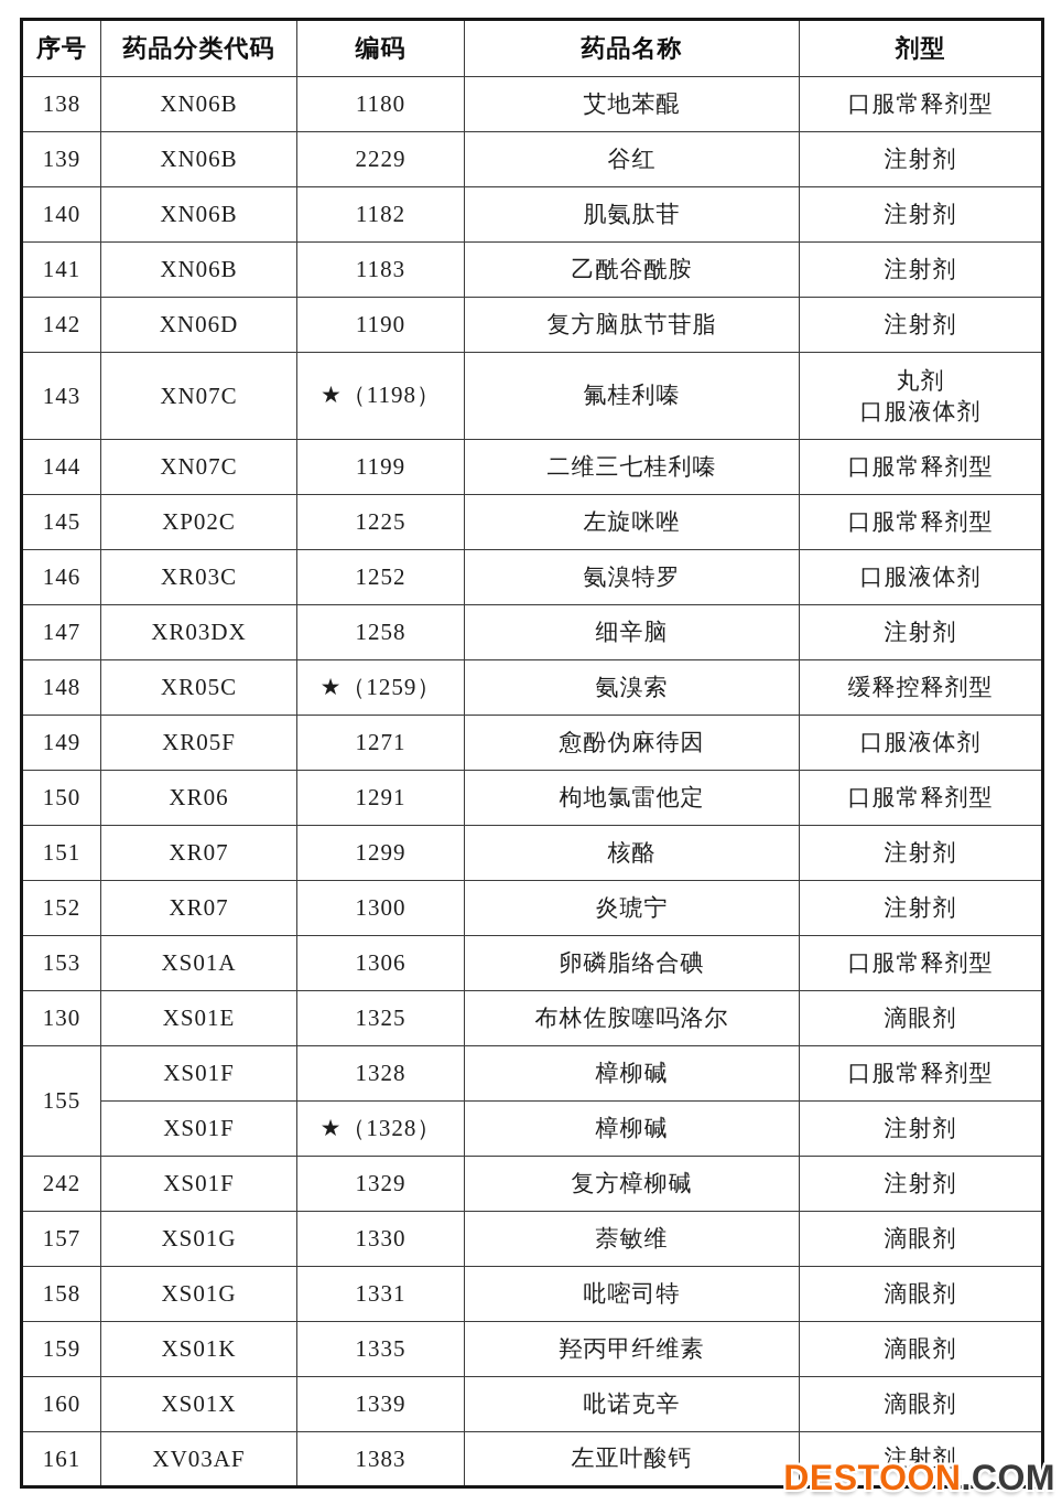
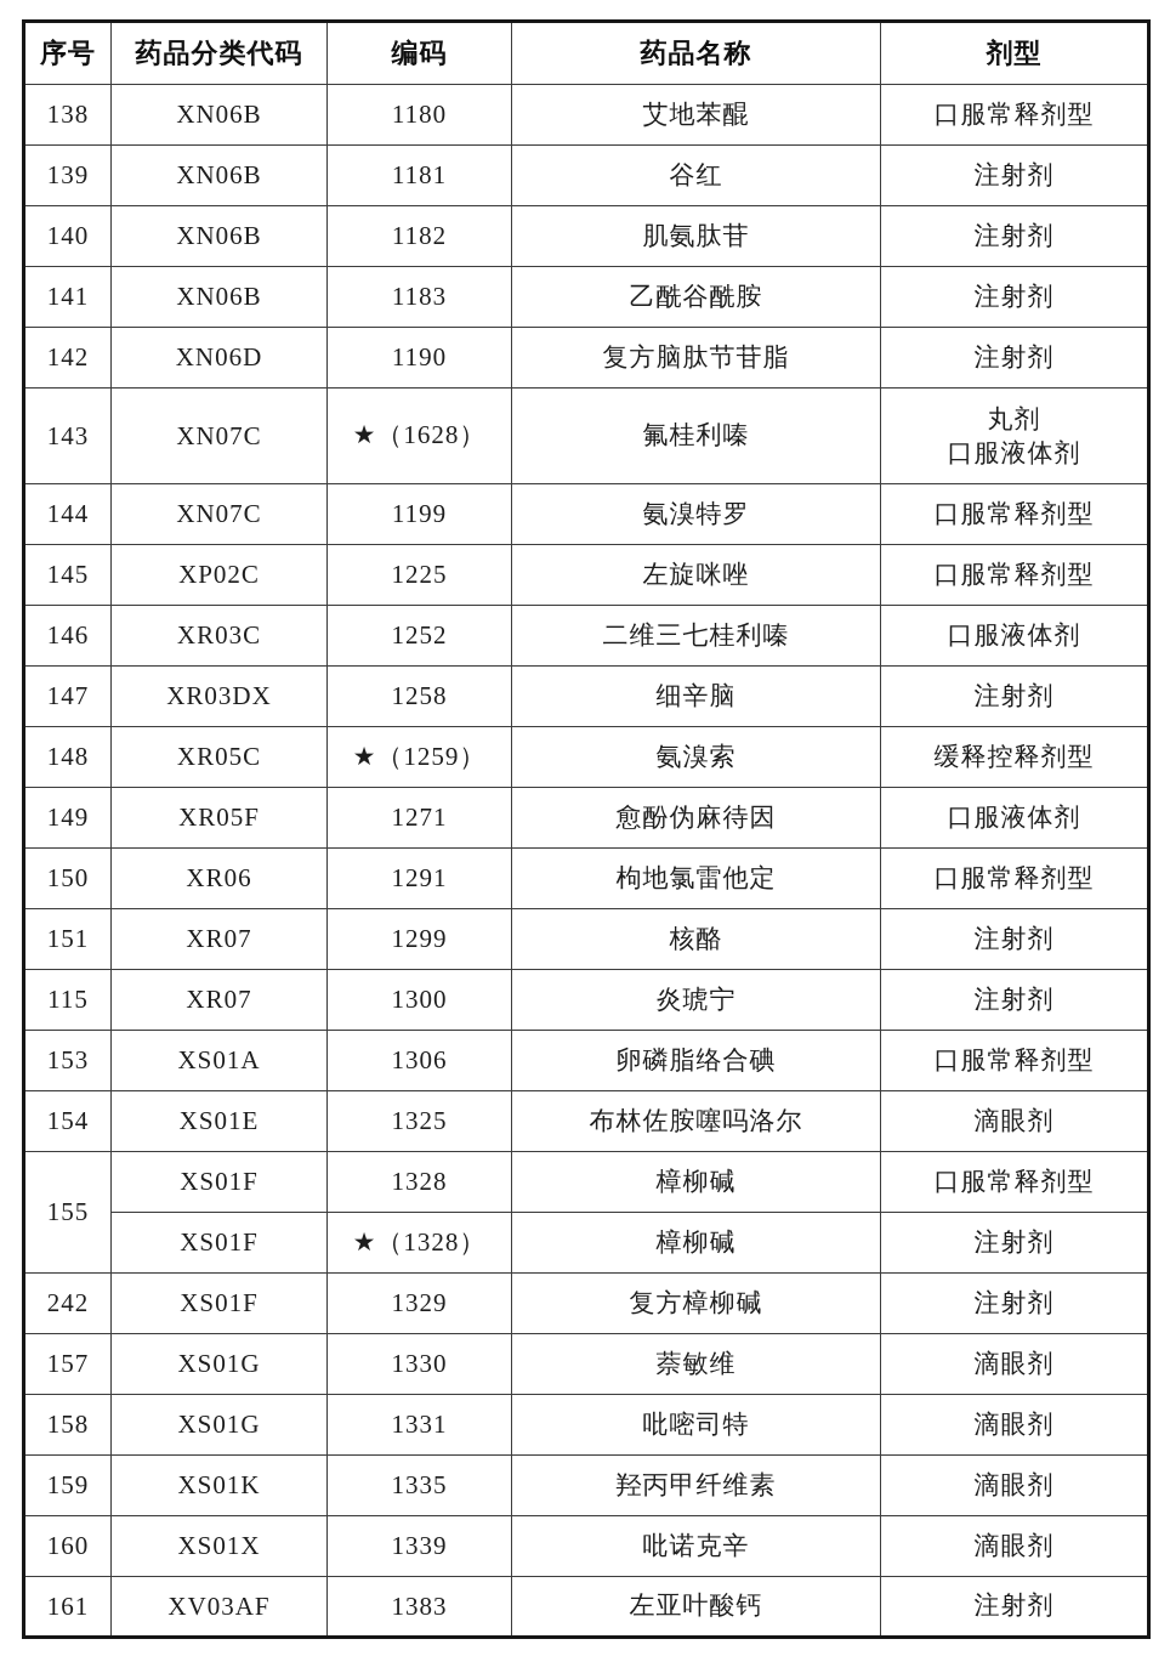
  序号	药品分类代码	编码	药品名称	剂型
  138	XN06B	1180	艾地苯醌	口服常释剂型
- 139	XN06B	2229	谷红	注射剂
+ 139	XN06B	1181	谷红	注射剂
  140	XN06B	1182	肌氨肽苷	注射剂
  141	XN06B	1183	乙酰谷酰胺	注射剂
  142	XN06D	1190	复方脑肽节苷脂	注射剂
- 143	XN07C	★（1198）	氟桂利嗪	丸剂 口服液体剂
+ 143	XN07C	★（1628）	氟桂利嗪	丸剂 口服液体剂
- 144	XN07C	1199	二维三七桂利嗪	口服常释剂型
+ 144	XN07C	1199	氨溴特罗	口服常释剂型
  145	XP02C	1225	左旋咪唑	口服常释剂型
- 146	XR03C	1252	氨溴特罗	口服液体剂
+ 146	XR03C	1252	二维三七桂利嗪	口服液体剂
  147	XR03DX	1258	细辛脑	注射剂
  148	XR05C	★（1259）	氨溴索	缓释控释剂型
  149	XR05F	1271	愈酚伪麻待因	口服液体剂
  150	XR06	1291	枸地氯雷他定	口服常释剂型
  151	XR07	1299	核酪	注射剂
- 152	XR07	1300	炎琥宁	注射剂
+ 115	XR07	1300	炎琥宁	注射剂
  153	XS01A	1306	卵磷脂络合碘	口服常释剂型
- 130	XS01E	1325	布林佐胺噻吗洛尔	滴眼剂
+ 154	XS01E	1325	布林佐胺噻吗洛尔	滴眼剂
  155	XS01F	1328	樟柳碱	口服常释剂型
  XS01F	★（1328）	樟柳碱	注射剂
  242	XS01F	1329	复方樟柳碱	注射剂
  157	XS01G	1330	萘敏维	滴眼剂
  158	XS01G	1331	吡嘧司特	滴眼剂
  159	XS01K	1335	羟丙甲纤维素	滴眼剂
  160	XS01X	1339	吡诺克辛	滴眼剂
  161	XV03AF	1383	左亚叶酸钙	注射剂
- DESTOON.COM
